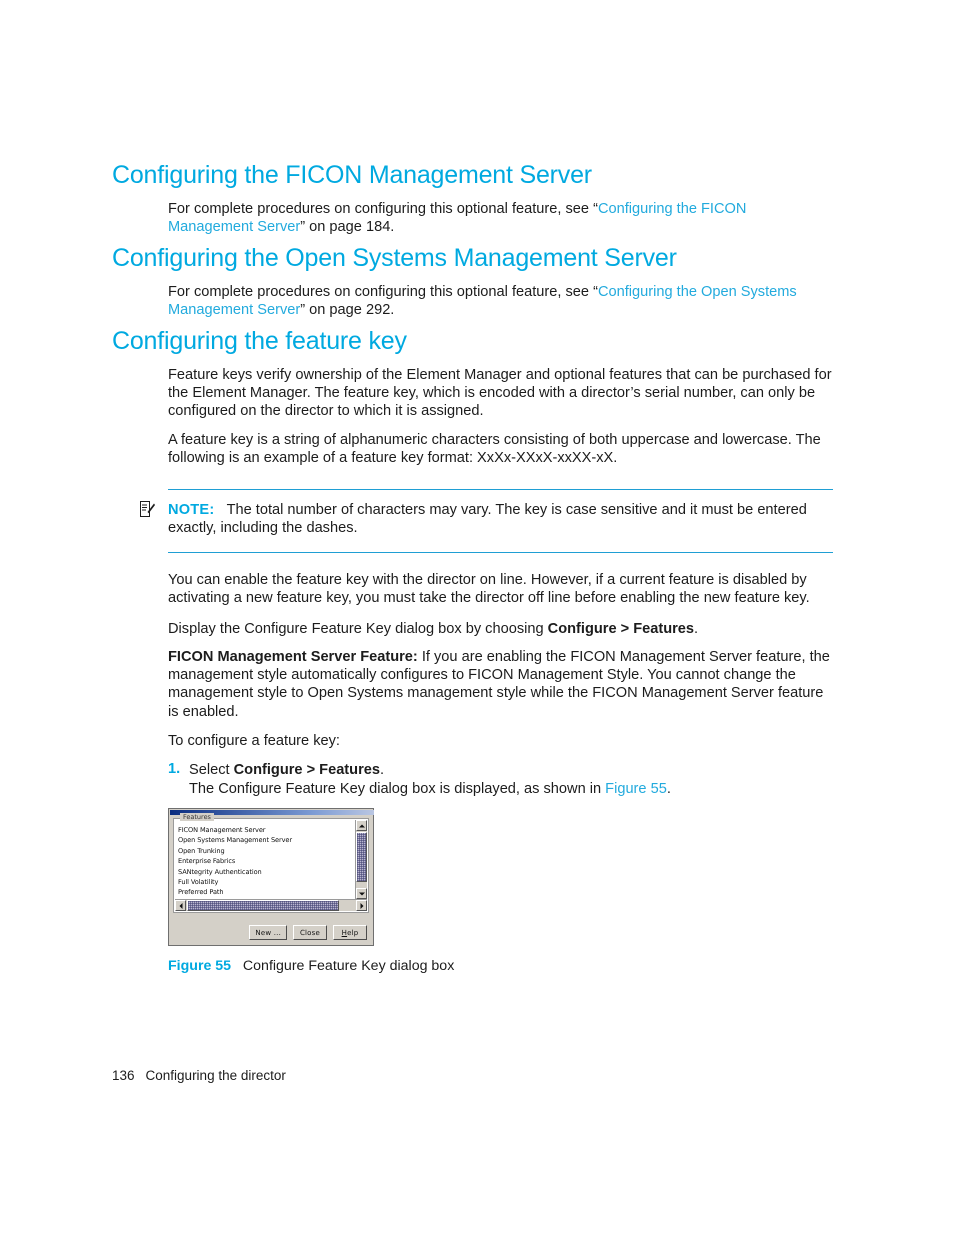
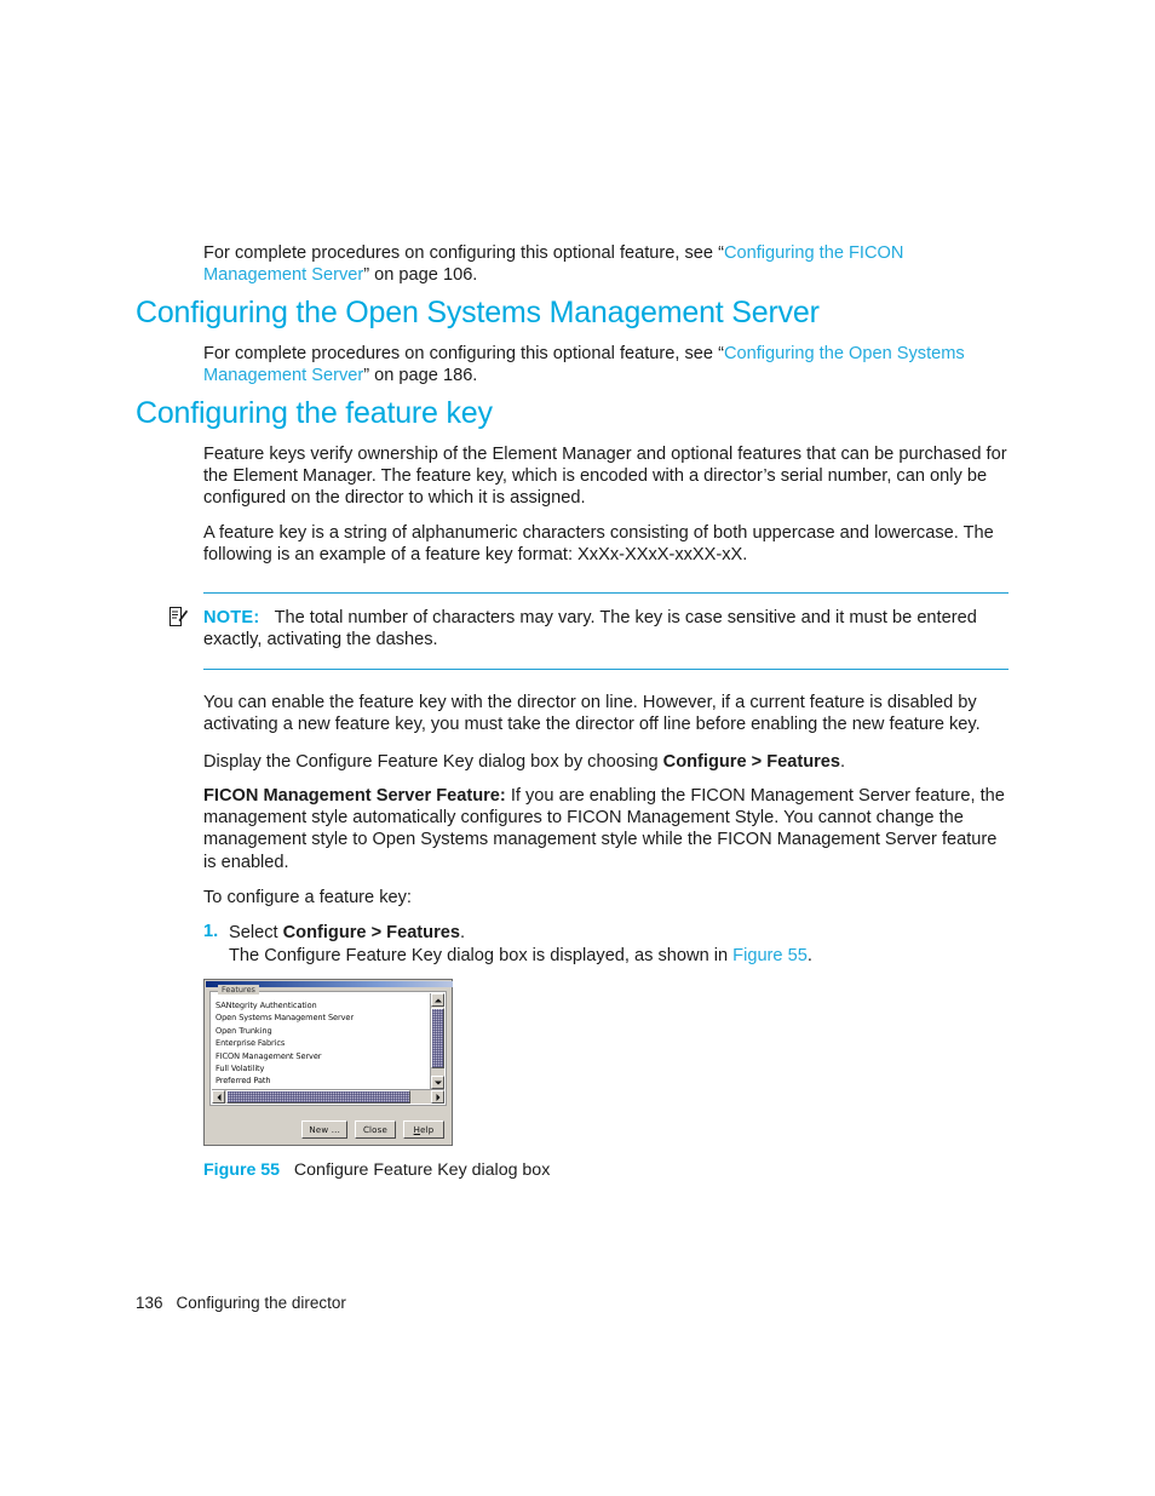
- Configuring the FICON Management Server
- For complete procedures on configuring this optional feature, see “Configuring the FICON Management Server” on page 184.
+ For complete procedures on configuring this optional feature, see “Configuring the FICON Management Server” on page 106.
  Configuring the Open Systems Management Server
- For complete procedures on configuring this optional feature, see “Configuring the Open Systems Management Server” on page 292.
+ For complete procedures on configuring this optional feature, see “Configuring the Open Systems Management Server” on page 186.
  Configuring the feature key
  Feature keys verify ownership of the Element Manager and optional features that can be purchased for the Element Manager. The feature key, which is encoded with a director’s serial number, can only be configured on the director to which it is assigned.
  A feature key is a string of alphanumeric characters consisting of both uppercase and lowercase. The following is an example of a feature key format: XxXx-XXxX-xxXX-xX.
- NOTE: The total number of characters may vary. The key is case sensitive and it must be entered exactly, including the dashes.
+ NOTE: The total number of characters may vary. The key is case sensitive and it must be entered exactly, activating the dashes.
  You can enable the feature key with the director on line. However, if a current feature is disabled by activating a new feature key, you must take the director off line before enabling the new feature key.
  Display the Configure Feature Key dialog box by choosing Configure > Features.
  FICON Management Server Feature: If you are enabling the FICON Management Server feature, the management style automatically configures to FICON Management Style. You cannot change the management style to Open Systems management style while the FICON Management Server feature is enabled.
  To configure a feature key:
  1.
  Select Configure > Features.
  The Configure Feature Key dialog box is displayed, as shown in Figure 55.
  Features
- FICON Management Server
+ SANtegrity Authentication
  Open Systems Management Server
  Open Trunking
  Enterprise Fabrics
- SANtegrity Authentication
+ FICON Management Server
  Full Volatility
  Preferred Path
  New ...
  Close
  H
  elp
  Figure 55 Configure Feature Key dialog box
  136 Configuring the director
